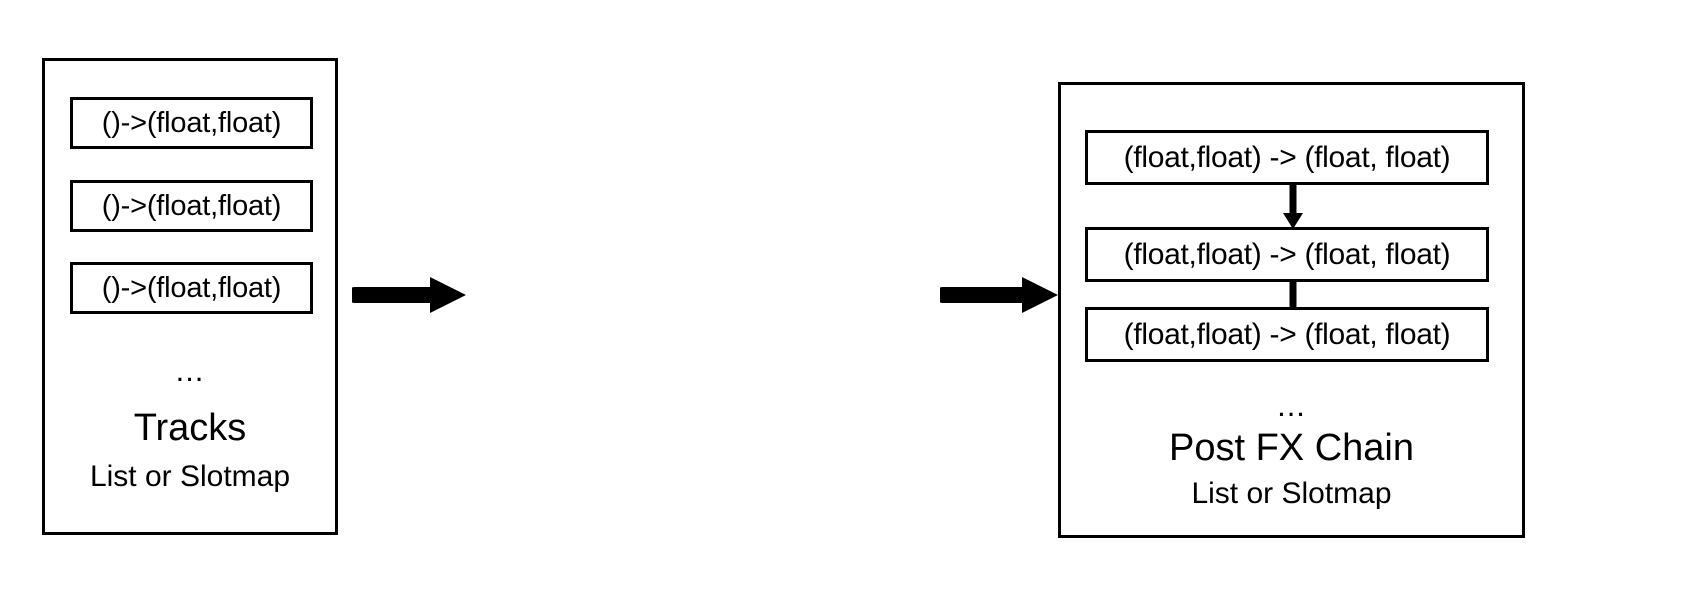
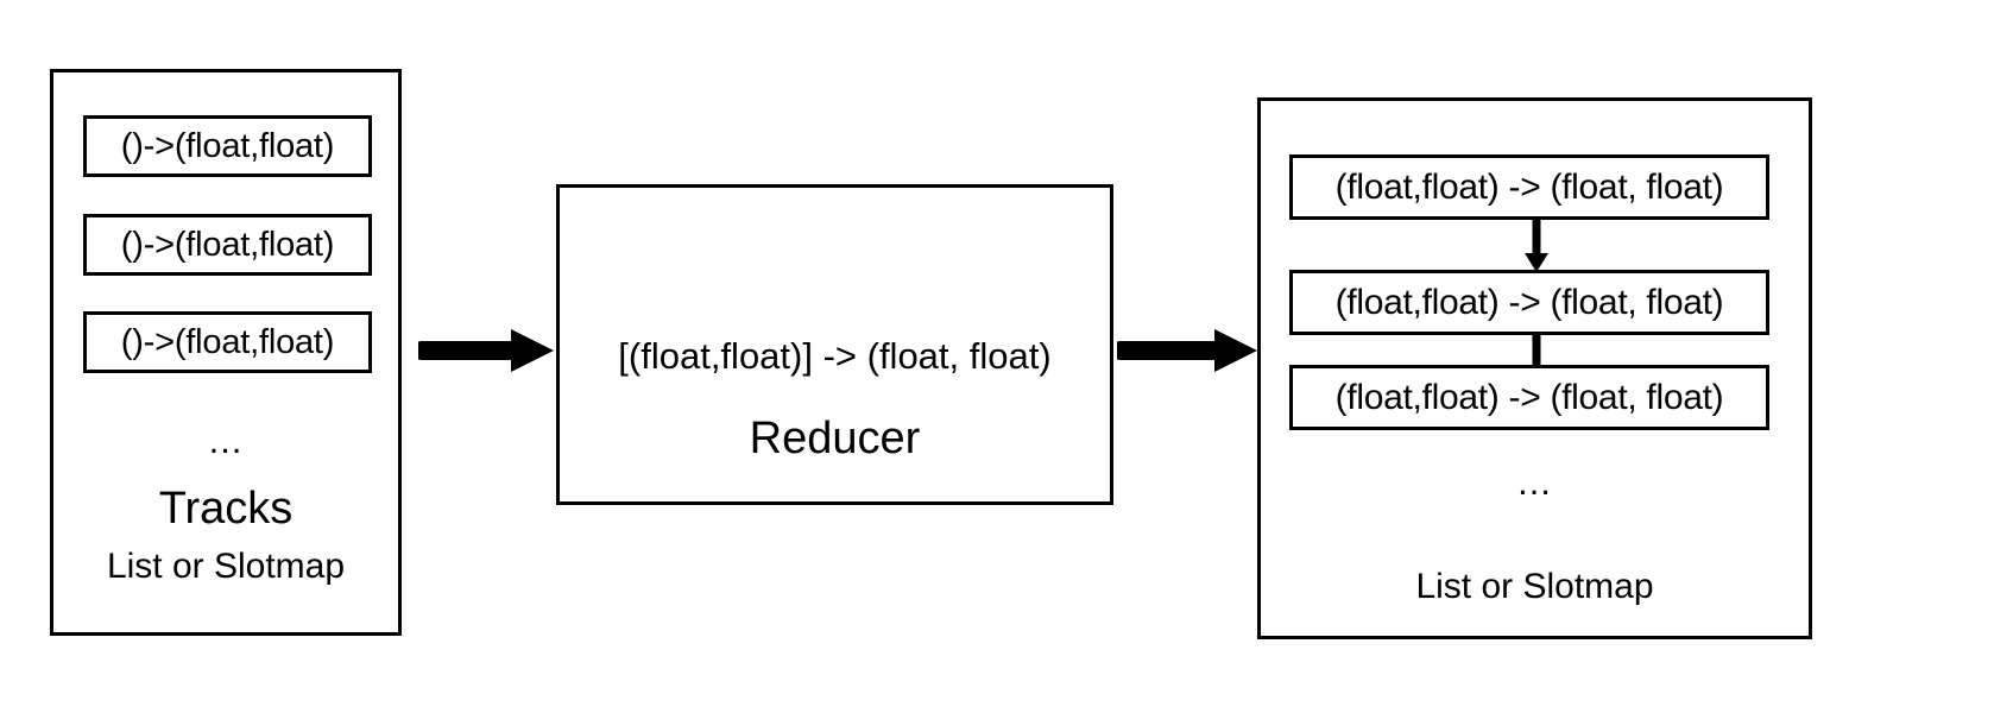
  ()->(float,float)
  ()->(float,float)
  ()->(float,float)
  ...
  Tracks
  List or Slotmap
+ [(float,float)] -> (float, float)
+ Reducer
  (float,float) -> (float, float)
  (float,float) -> (float, float)
  (float,float) -> (float, float)
  ...
- Post FX Chain
  List or Slotmap
